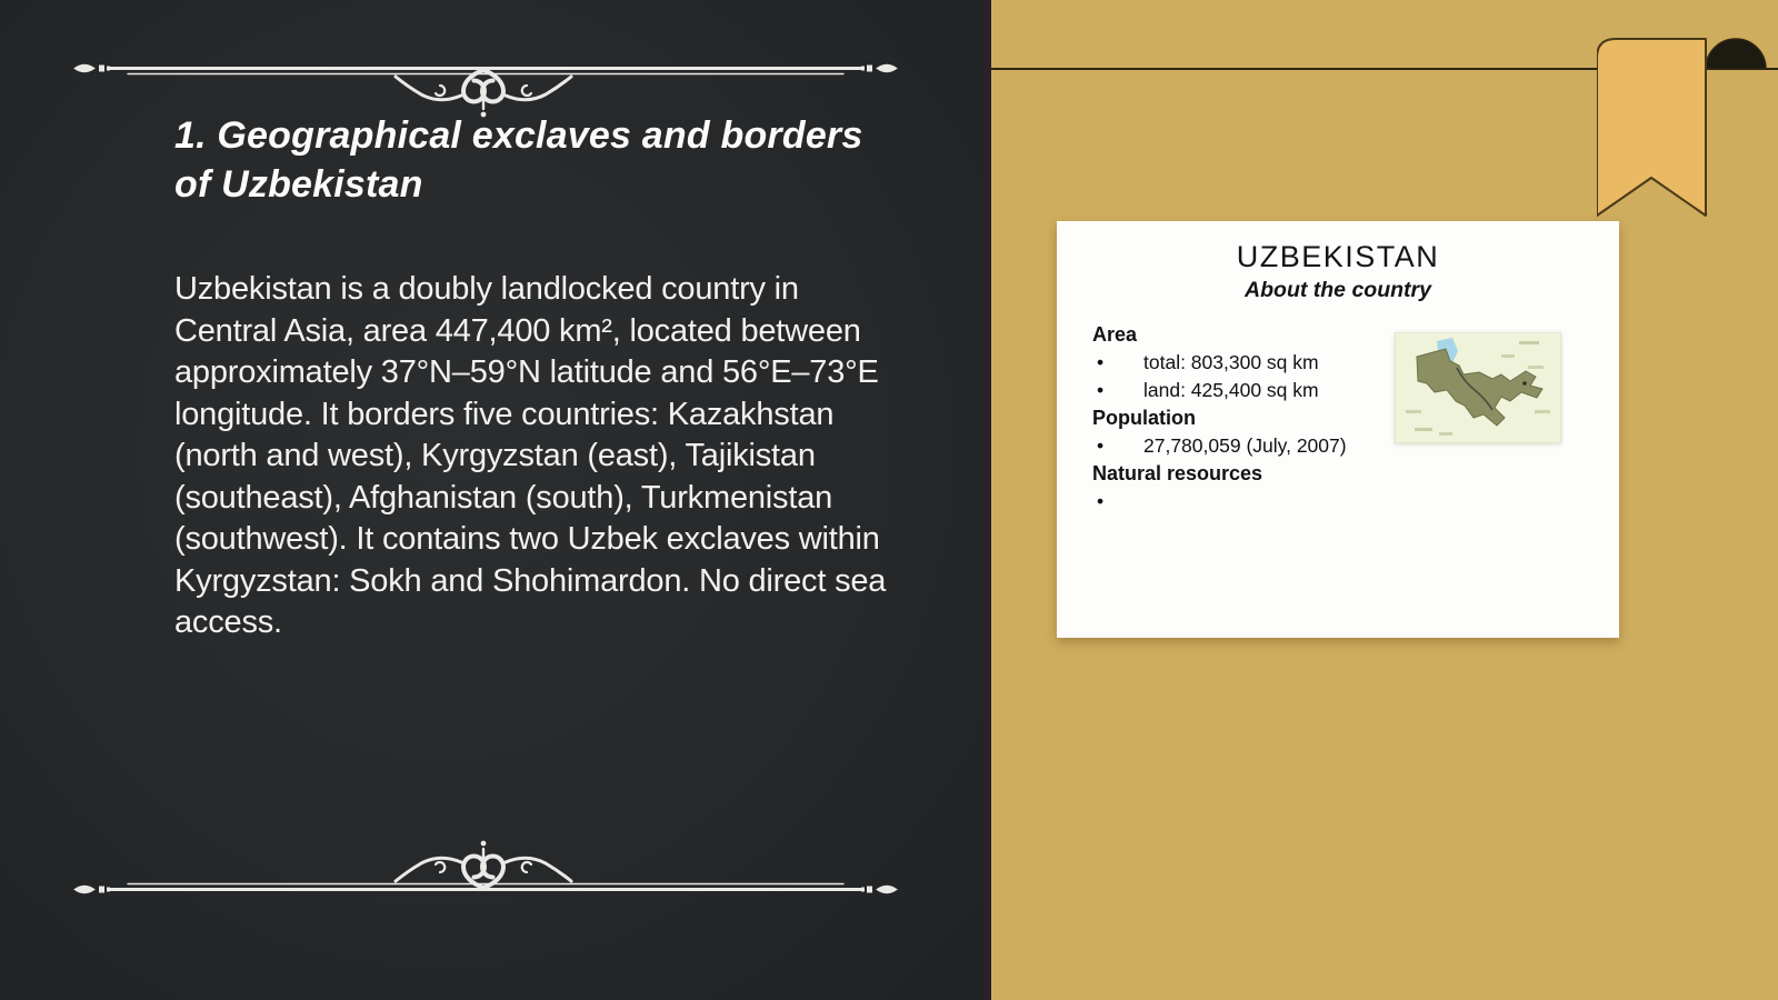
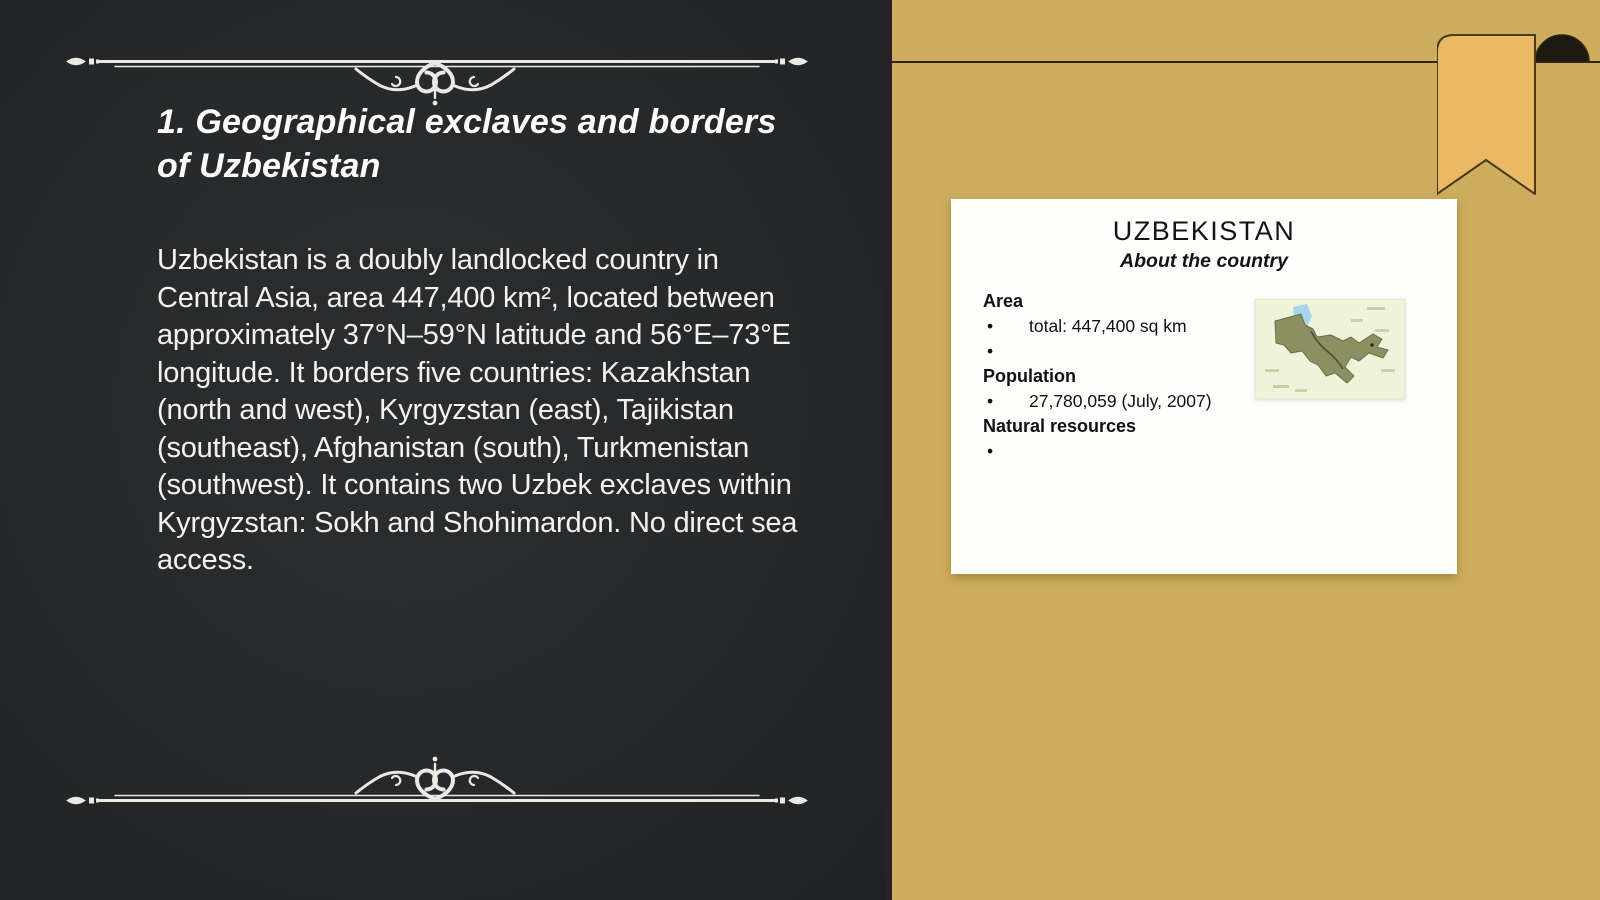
  1. Geographical exclaves and borders of Uzbekistan
  Uzbekistan is a doubly landlocked country in Central Asia, area 447,400 km², located between approximately 37°N–59°N latitude and 56°E–73°E longitude. It borders five countries: Kazakhstan (north and west), Kyrgyzstan (east), Tajikistan (southeast), Afghanistan (south), Turkmenistan (southwest). It contains two Uzbek exclaves within Kyrgyzstan: Sokh and Shohimardon. No direct sea access.
  UZBEKISTAN
  About the country
  Area
  •
- total: 803,300 sq km
+ total: 447,400 sq km
  •
- land: 425,400 sq km
  Population
  •
  27,780,059 (July, 2007)
  Natural resources
  •
